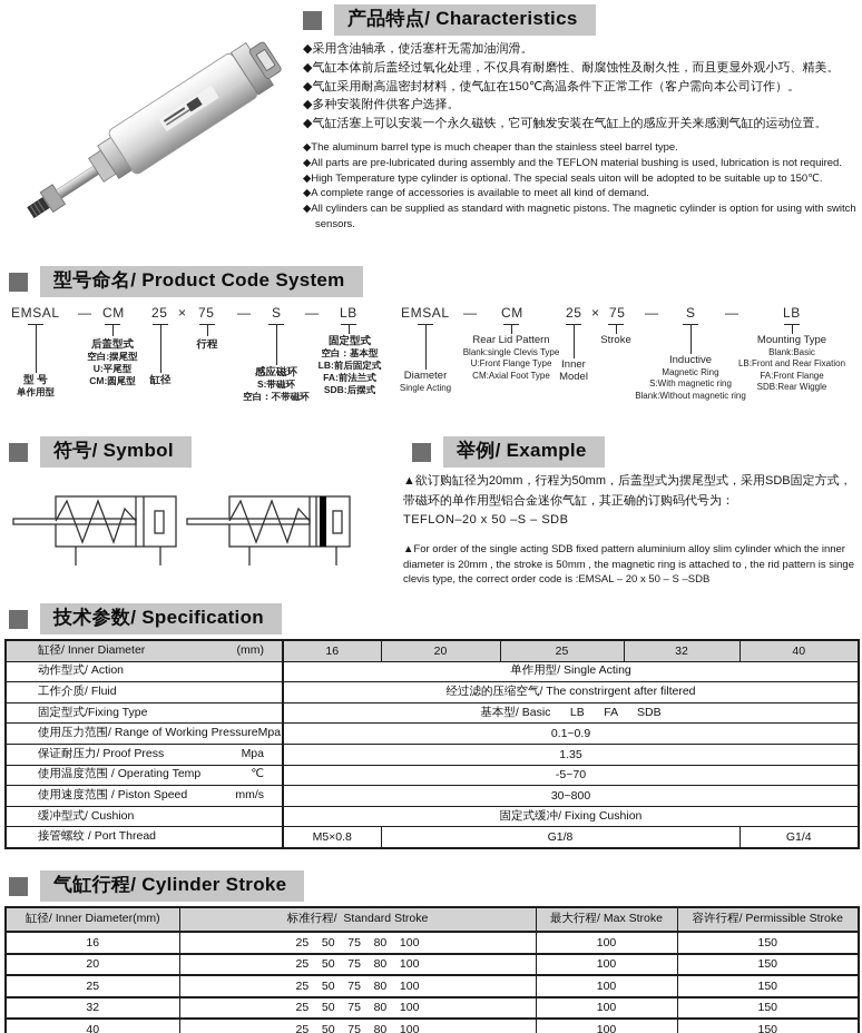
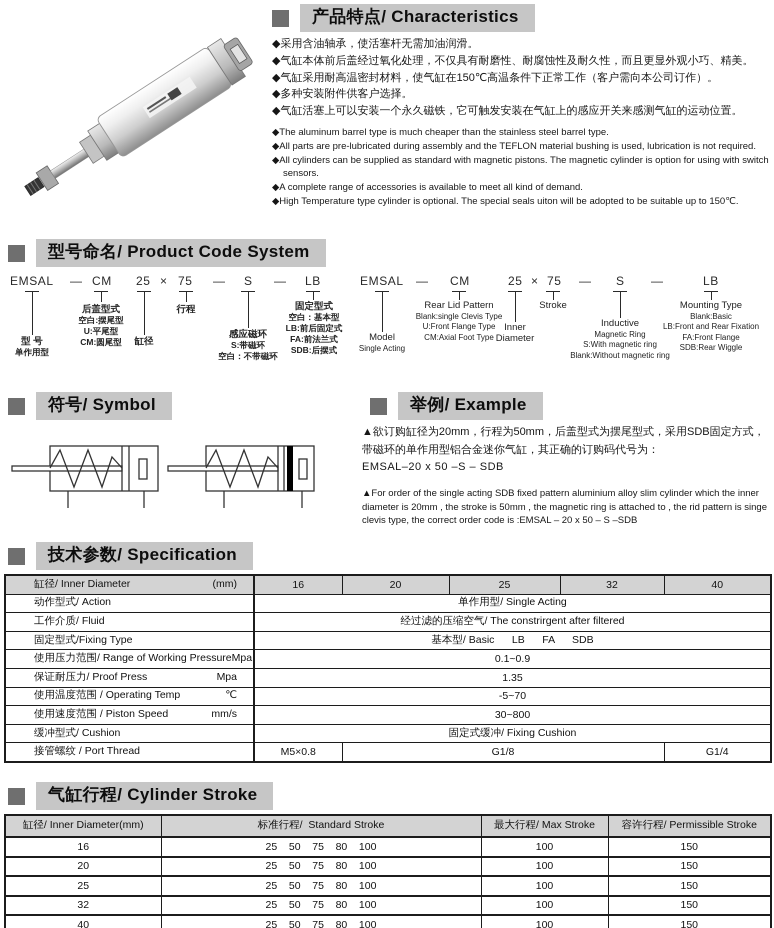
  产品特点/ Characteristics
  ◆采用含油轴承，使活塞杆无需加油润滑。
  ◆气缸本体前后盖经过氧化处理，不仅具有耐磨性、耐腐蚀性及耐久性，而且更显外观小巧、精美。
  ◆气缸采用耐高温密封材料，使气缸在150℃高温条件下正常工作（客户需向本公司订作）。
  ◆多种安装附件供客户选择。
  ◆气缸活塞上可以安装一个永久磁铁，它可触发安装在气缸上的感应开关来感测气缸的运动位置。
  ◆The aluminum barrel type is much cheaper than the stainless steel barrel type.
  ◆All parts are pre-lubricated during assembly and the TEFLON material bushing is used, lubrication is not required.
- ◆High Temperature type cylinder is optional. The special seals uiton will be adopted to be suitable up to 150℃.
+ ◆All cylinders can be supplied as standard with magnetic pistons. The magnetic cylinder is option for using with switch sensors.
  ◆A complete range of accessories is available to meet all kind of demand.
- ◆All cylinders can be supplied as standard with magnetic pistons. The magnetic cylinder is option for using with switch sensors.
+ ◆High Temperature type cylinder is optional. The special seals uiton will be adopted to be suitable up to 150℃.
  型号命名/ Product Code System
  EMSAL
  —
  CM
  25
  ×
  75
  —
  S
  —
  LB
  型 号
  单作用型
  后盖型式
  空白:摆尾型
  U:平尾型
  CM:圆尾型
  缸径
  行程
  感应磁环
  S:带磁环
  空白：不带磁环
  固定型式
  空白：基本型
  LB:前后固定式
  FA:前法兰式
  SDB:后摆式
  EMSAL
  —
  CM
  25
  ×
  75
  —
  S
  —
  LB
- Diameter
+ Model
  Single Acting
  Rear Lid Pattern
  Blank:single Clevis Type
  U:Front Flange Type
  CM:Axial Foot Type
  Inner
- Model
+ Diameter
  Stroke
  Inductive
  Magnetic Ring
  S:With magnetic ring
  Blank:Without magnetic ring
  Mounting Type
  Blank:Basic
  LB:Front and Rear Fixation
  FA:Front Flange
  SDB:Rear Wiggle
  符号/ Symbol
  举例/ Example
  ▲欲订购缸径为20mm，行程为50mm，后盖型式为摆尾型式，采用SDB固定方式，带磁环的单作用型铝合金迷你气缸，其正确的订购码代号为：
- TEFLON–20 x 50 –S – SDB
+ EMSAL–20 x 50 –S – SDB
  ▲For order of the single acting SDB fixed pattern aluminium alloy slim cylinder which the inner diameter is 20mm , the stroke is 50mm , the magnetic ring is attached to , the rid pattern is singe clevis type, the correct order code is :EMSAL – 20 x 50 – S –SDB
  技术参数/ Specification
  缸径/ Inner Diameter (mm)	16	20	25	32	40
  动作型式/ Action	单作用型/ Single Acting
  工作介质/ Fluid	经过滤的压缩空气/ The constrirgent after filtered
  固定型式/Fixing Type	基本型/ Basic LB FA SDB
  使用压力范围/ Range of Working Pressure Mpa	0.1~0.9
  保证耐压力/ Proof Press Mpa	1.35
  使用温度范围 / Operating Temp ℃	-5~70
  使用速度范围 / Piston Speed mm/s	30~800
  缓冲型式/ Cushion	固定式缓冲/ Fixing Cushion
  接管螺纹 / Port Thread	M5×0.8	G1/8	G1/4
  气缸行程/ Cylinder Stroke
  缸径/ Inner Diameter(mm)	标准行程/ Standard Stroke	最大行程/ Max Stroke	容许行程/ Permissible Stroke
  16	25 50 75 80 100	100	150
  20	25 50 75 80 100	100	150
  25	25 50 75 80 100	100	150
  32	25 50 75 80 100	100	150
  40	25 50 75 80 100	100	150
